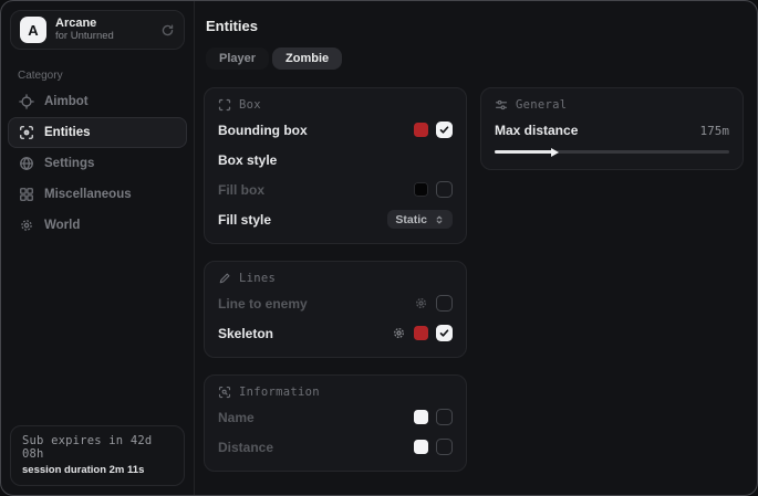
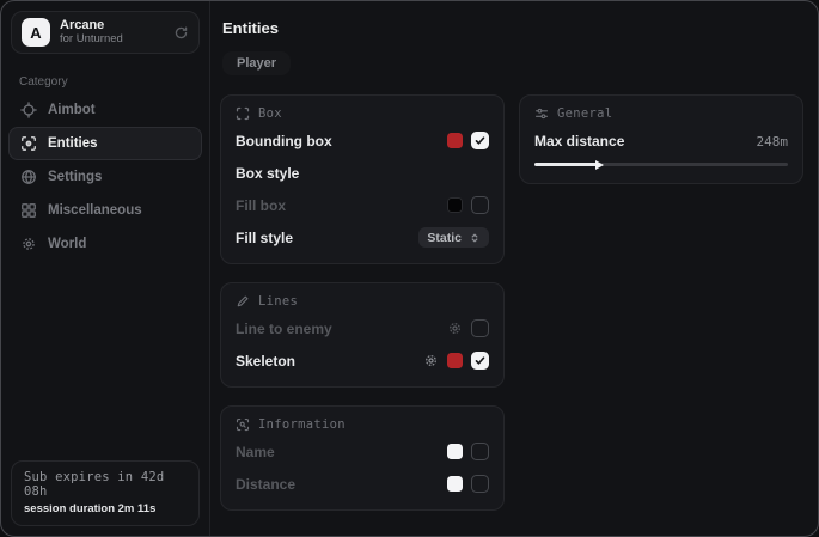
  A
  Arcane
  for Unturned
  Category
  Aimbot
  Entities
  Settings
  Miscellaneous
  World
  Sub expires in 42d 08h
  session duration 2m 11s
  Entities
  Player
- Zombie
  Box
  Bounding box
  Box style
  Fill box
  Fill style
  Static
  Lines
  Line to enemy
  Skeleton
  Information
  Name
  Distance
  General
  Max distance
- 175m
+ 248m
